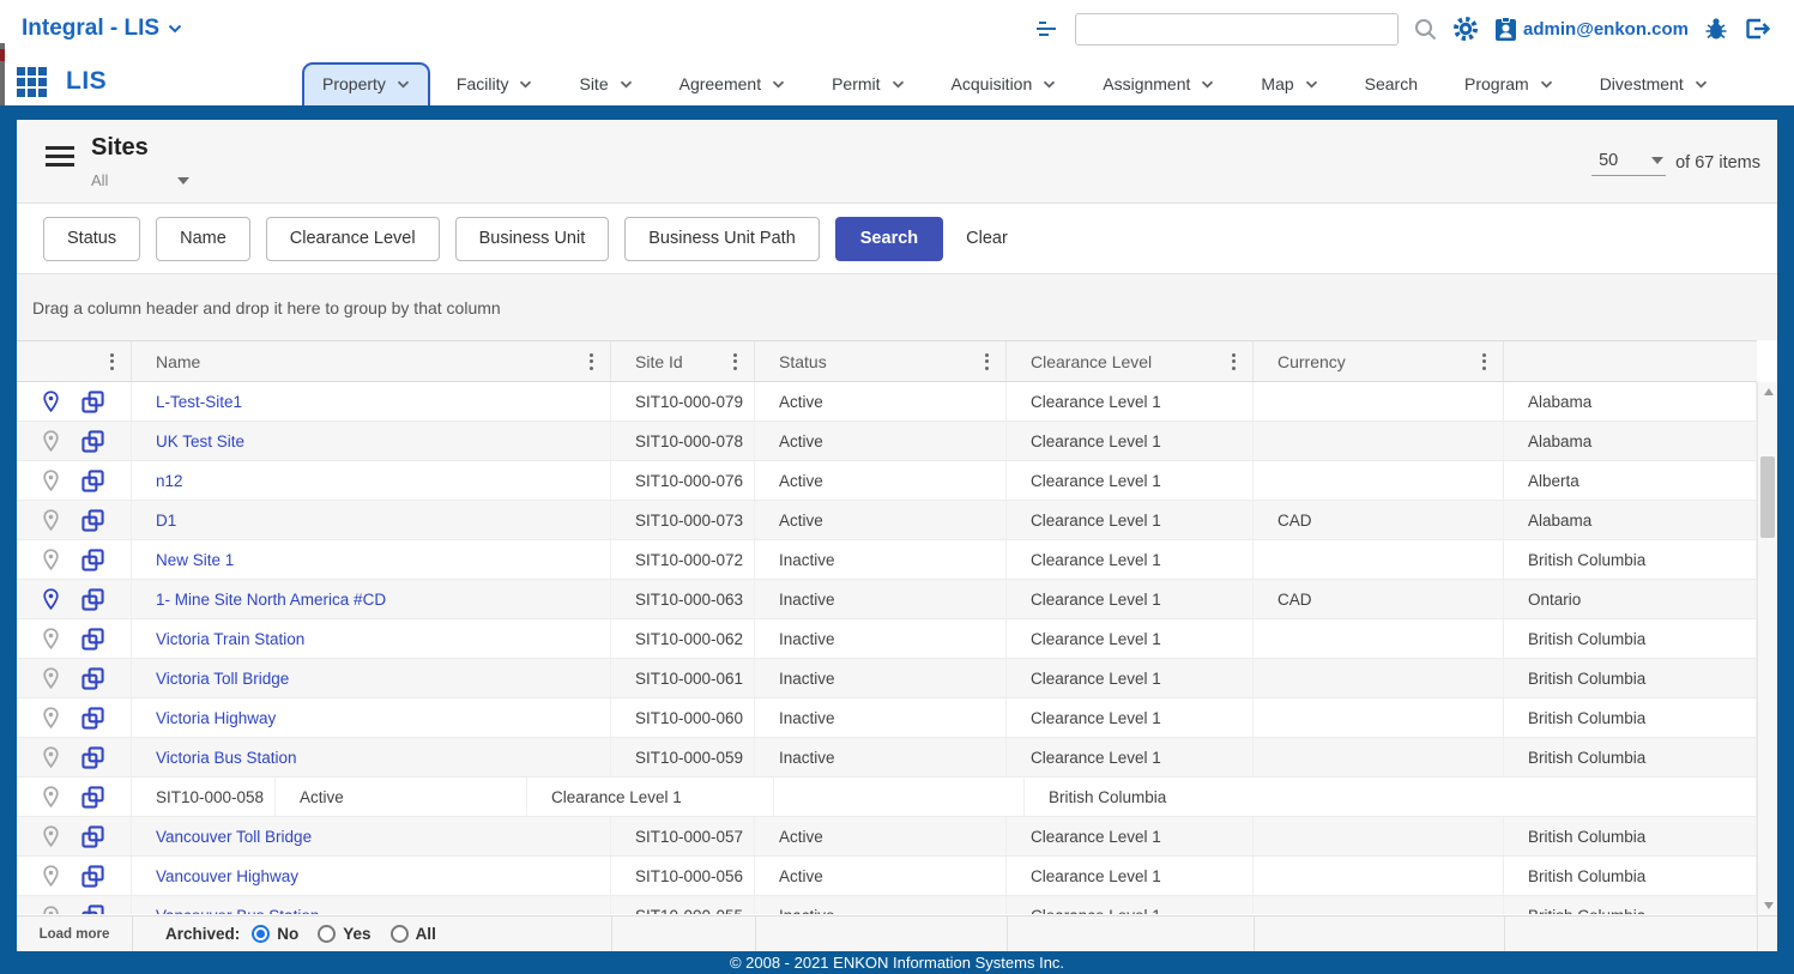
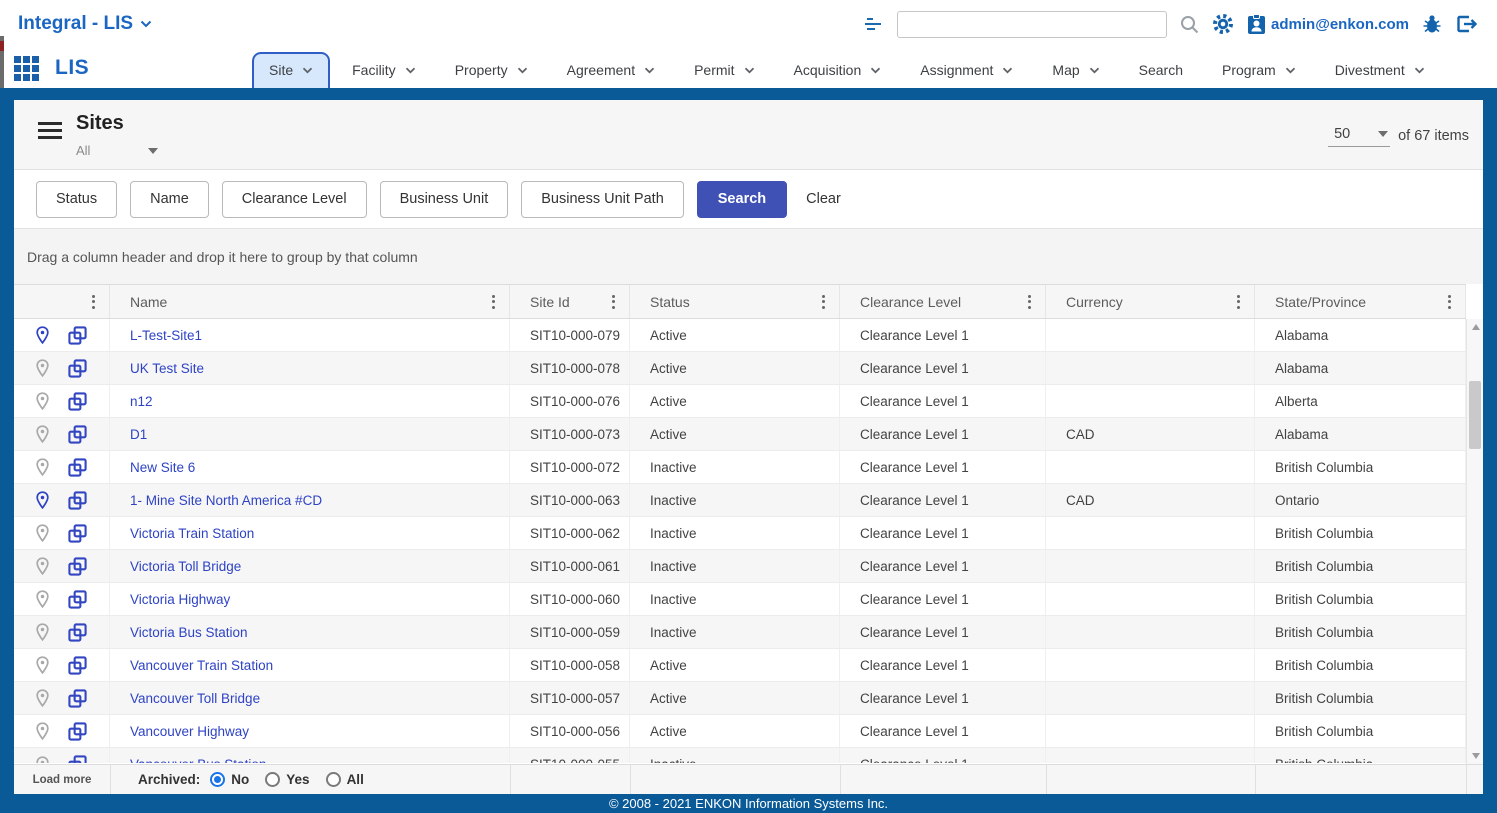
  Integral - LIS
  admin@enkon.com
  LIS
- Property
+ Site
  Facility
- Site
+ Property
  Agreement
  Permit
  Acquisition
  Assignment
  Map
  Search
  Program
  Divestment
  Sites
  All
  50
  of 67 items
  Status
  Name
  Clearance Level
  Business Unit
  Business Unit Path
  Search
  Clear
  Drag a column header and drop it here to group by that column
  Name
  Site Id
  Status
  Clearance Level
  Currency
+ State/Province
  L-Test-Site1
  SIT10-000-079
  Active
  Clearance Level 1
  Alabama
  UK Test Site
  SIT10-000-078
  Active
  Clearance Level 1
  Alabama
  n12
  SIT10-000-076
  Active
  Clearance Level 1
  Alberta
  D1
  SIT10-000-073
  Active
  Clearance Level 1
  CAD
  Alabama
- New Site 1
+ New Site 6
  SIT10-000-072
  Inactive
  Clearance Level 1
  British Columbia
  1- Mine Site North America #CD
  SIT10-000-063
  Inactive
  Clearance Level 1
  CAD
  Ontario
  Victoria Train Station
  SIT10-000-062
  Inactive
  Clearance Level 1
  British Columbia
  Victoria Toll Bridge
  SIT10-000-061
  Inactive
  Clearance Level 1
  British Columbia
  Victoria Highway
  SIT10-000-060
  Inactive
  Clearance Level 1
  British Columbia
  Victoria Bus Station
  SIT10-000-059
  Inactive
  Clearance Level 1
  British Columbia
+ Vancouver Train Station
  SIT10-000-058
  Active
  Clearance Level 1
  British Columbia
  Vancouver Toll Bridge
  SIT10-000-057
  Active
  Clearance Level 1
  British Columbia
  Vancouver Highway
  SIT10-000-056
  Active
  Clearance Level 1
  British Columbia
  Load more
  Archived:
  No
  Yes
  All
  © 2008 - 2021 ENKON Information Systems Inc.
